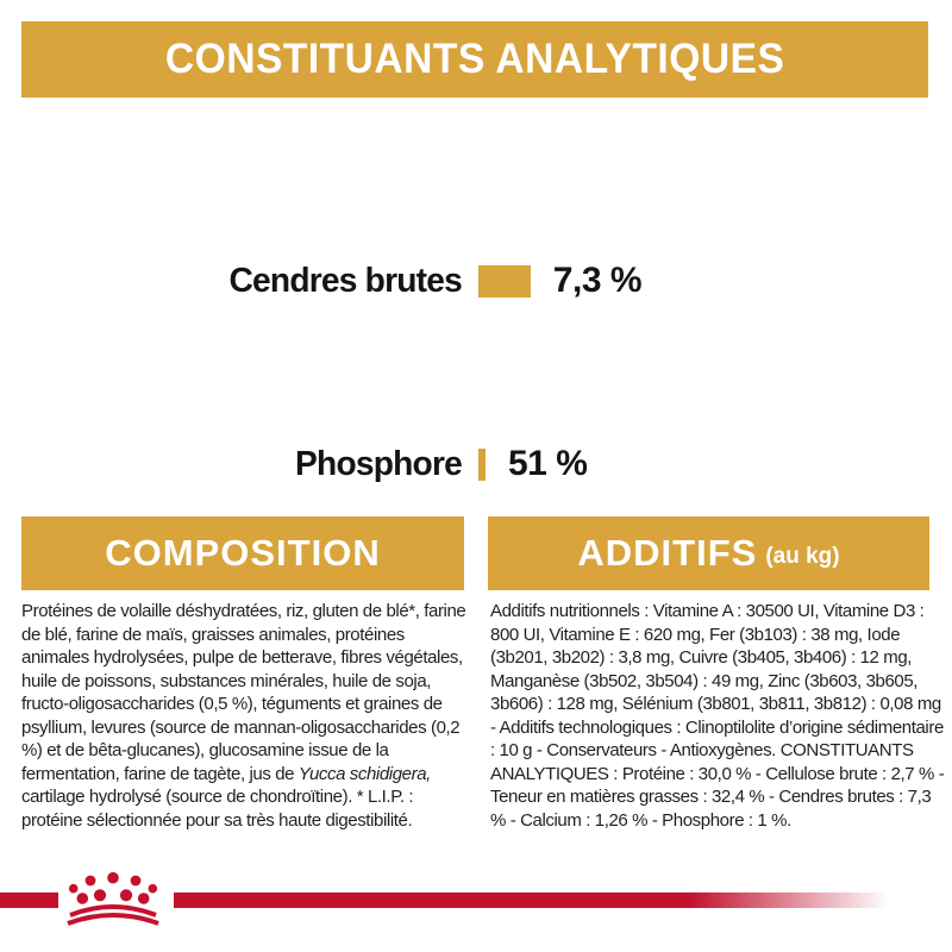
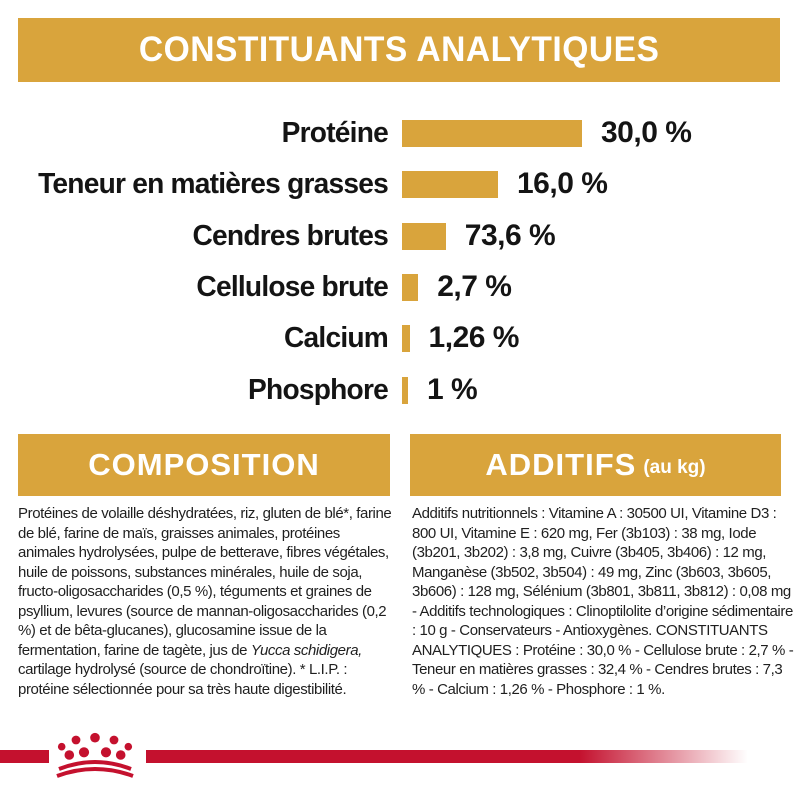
  CONSTITUANTS ANALYTIQUES
+ Protéine
+ 30,0 %
+ Teneur en matières grasses
+ 16,0 %
  Cendres brutes
- 7,3 %
+ 73,6 %
+ Cellulose brute
+ 2,7 %
+ Calcium
+ 1,26 %
  Phosphore
- 51 %
+ 1 %
  COMPOSITION
  ADDITIFS
  (au kg)
  Protéines de volaille déshydratées, riz, gluten de blé*, farine de blé, farine de maïs, graisses animales, protéines animales hydrolysées, pulpe de betterave, fibres végétales, huile de poissons, substances minérales, huile de soja, fructo-oligosaccharides (0,5 %), téguments et graines de psyllium, levures (source de mannan-oligosaccharides (0,2 %) et de bêta-glucanes), glucosamine issue de la fermentation, farine de tagète, jus de Yucca schidigera, cartilage hydrolysé (source de chondroïtine). * L.I.P. : protéine sélectionnée pour sa très haute digestibilité.
  Additifs nutritionnels : Vitamine A : 30500 UI, Vitamine D3 : 800 UI, Vitamine E : 620 mg, Fer (3b103) : 38 mg, Iode (3b201, 3b202) : 3,8 mg, Cuivre (3b405, 3b406) : 12 mg, Manganèse (3b502, 3b504) : 49 mg, Zinc (3b603, 3b605, 3b606) : 128 mg, Sélénium (3b801, 3b811, 3b812) : 0,08 mg - Additifs technologiques : Clinoptilolite d’origine sédimentaire : 10 g - Conservateurs - Antioxygènes. CONSTITUANTS ANALYTIQUES : Protéine : 30,0 % - Cellulose brute : 2,7 % - Teneur en matières grasses : 32,4 % - Cendres brutes : 7,3 % - Calcium : 1,26 % - Phosphore : 1 %.
